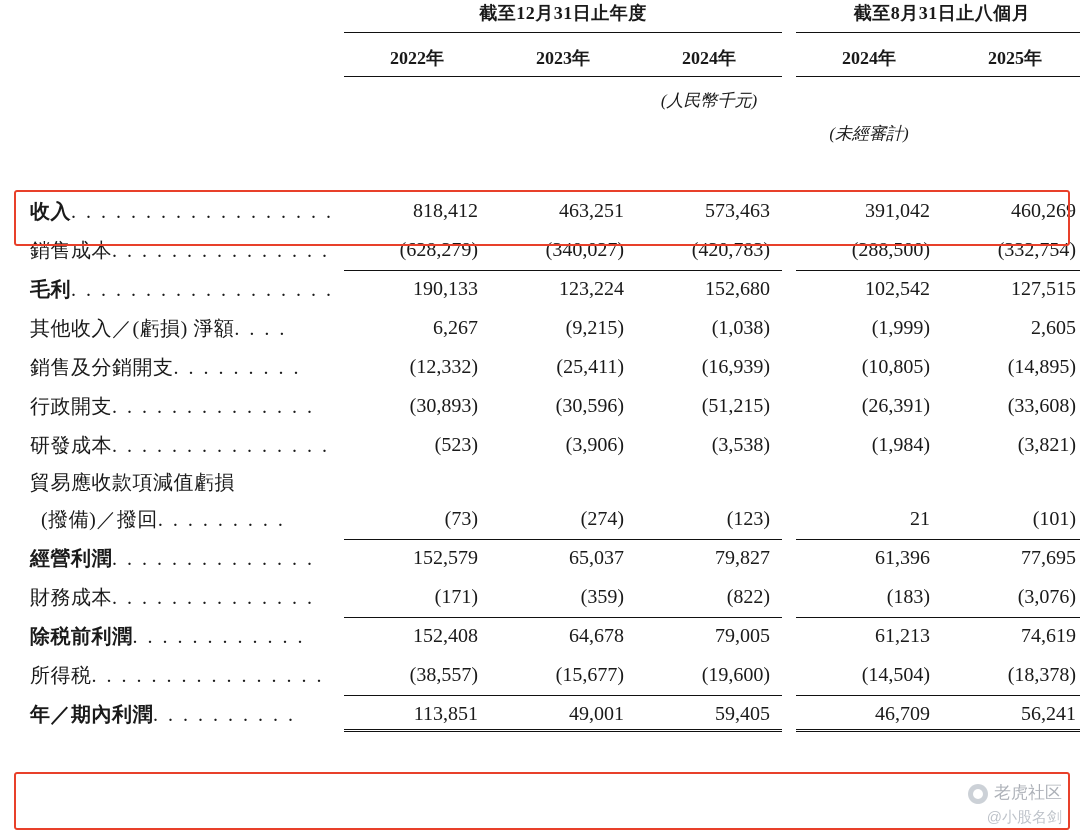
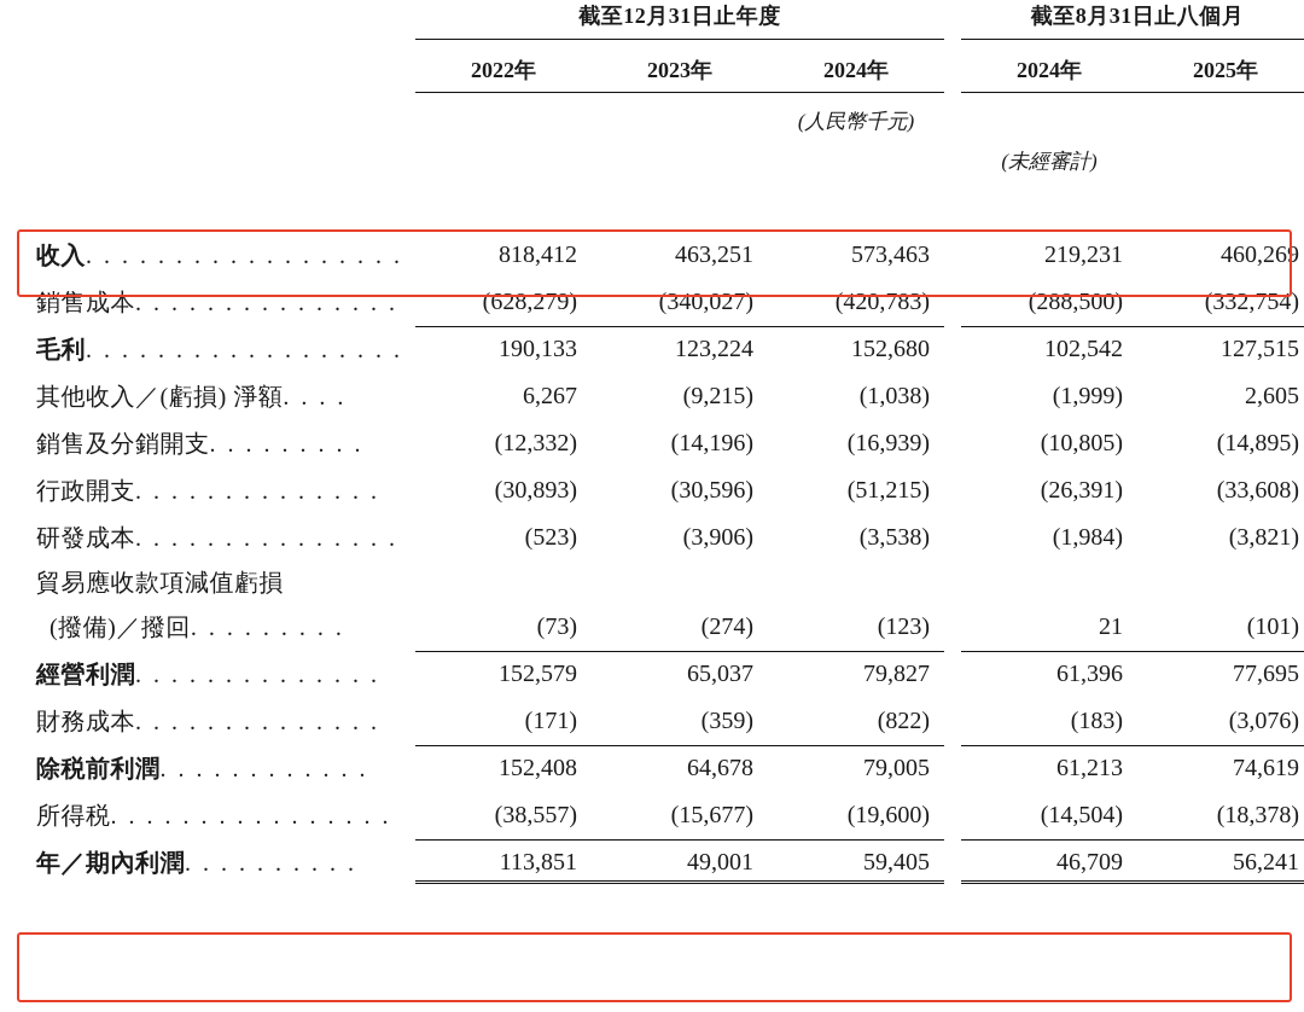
  	截至12月31日止年度		截至8月31日止八個月
  	2022年	2023年	2024年		2024年	2025年
  			(人民幣千元)
  					(未經審計)
- 收入. . . . . . . . . . . . . . . . . .	818,412	463,251	573,463		391,042	460,269
+ 收入. . . . . . . . . . . . . . . . . .	818,412	463,251	573,463		219,231	460,269
  銷售成本. . . . . . . . . . . . . . .	(628,279)	(340,027)	(420,783)		(288,500)	(332,754)
  毛利. . . . . . . . . . . . . . . . . .	190,133	123,224	152,680		102,542	127,515
  其他收入／(虧損) 淨額. . . .	6,267	(9,215)	(1,038)		(1,999)	2,605
- 銷售及分銷開支. . . . . . . . .	(12,332)	(25,411)	(16,939)		(10,805)	(14,895)
+ 銷售及分銷開支. . . . . . . . .	(12,332)	(14,196)	(16,939)		(10,805)	(14,895)
  行政開支. . . . . . . . . . . . . .	(30,893)	(30,596)	(51,215)		(26,391)	(33,608)
  研發成本. . . . . . . . . . . . . . .	(523)	(3,906)	(3,538)		(1,984)	(3,821)
  貿易應收款項減值虧損
  (撥備)／撥回. . . . . . . . .	(73)	(274)	(123)		21	(101)
  經營利潤. . . . . . . . . . . . . .	152,579	65,037	79,827		61,396	77,695
  財務成本. . . . . . . . . . . . . .	(171)	(359)	(822)		(183)	(3,076)
  除税前利潤. . . . . . . . . . . .	152,408	64,678	79,005		61,213	74,619
  所得税. . . . . . . . . . . . . . . .	(38,557)	(15,677)	(19,600)		(14,504)	(18,378)
  年／期內利潤. . . . . . . . . .	113,851	49,001	59,405		46,709	56,241
- 老虎社区
- @小股名剑
